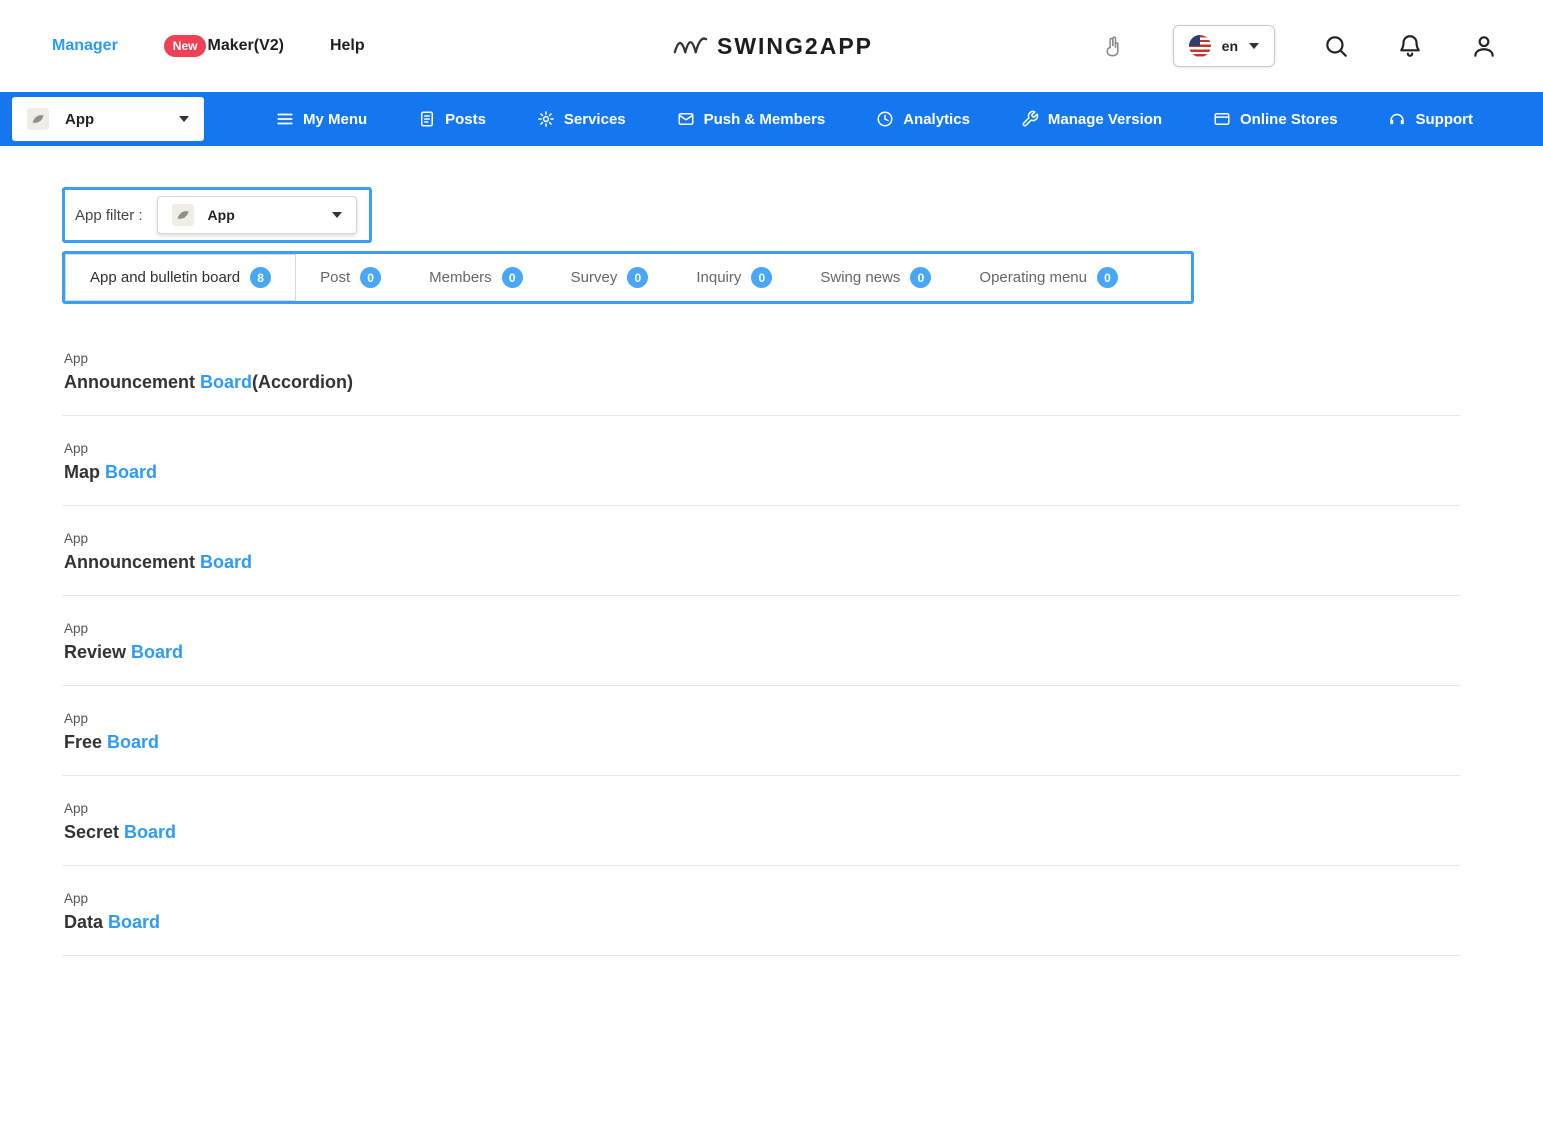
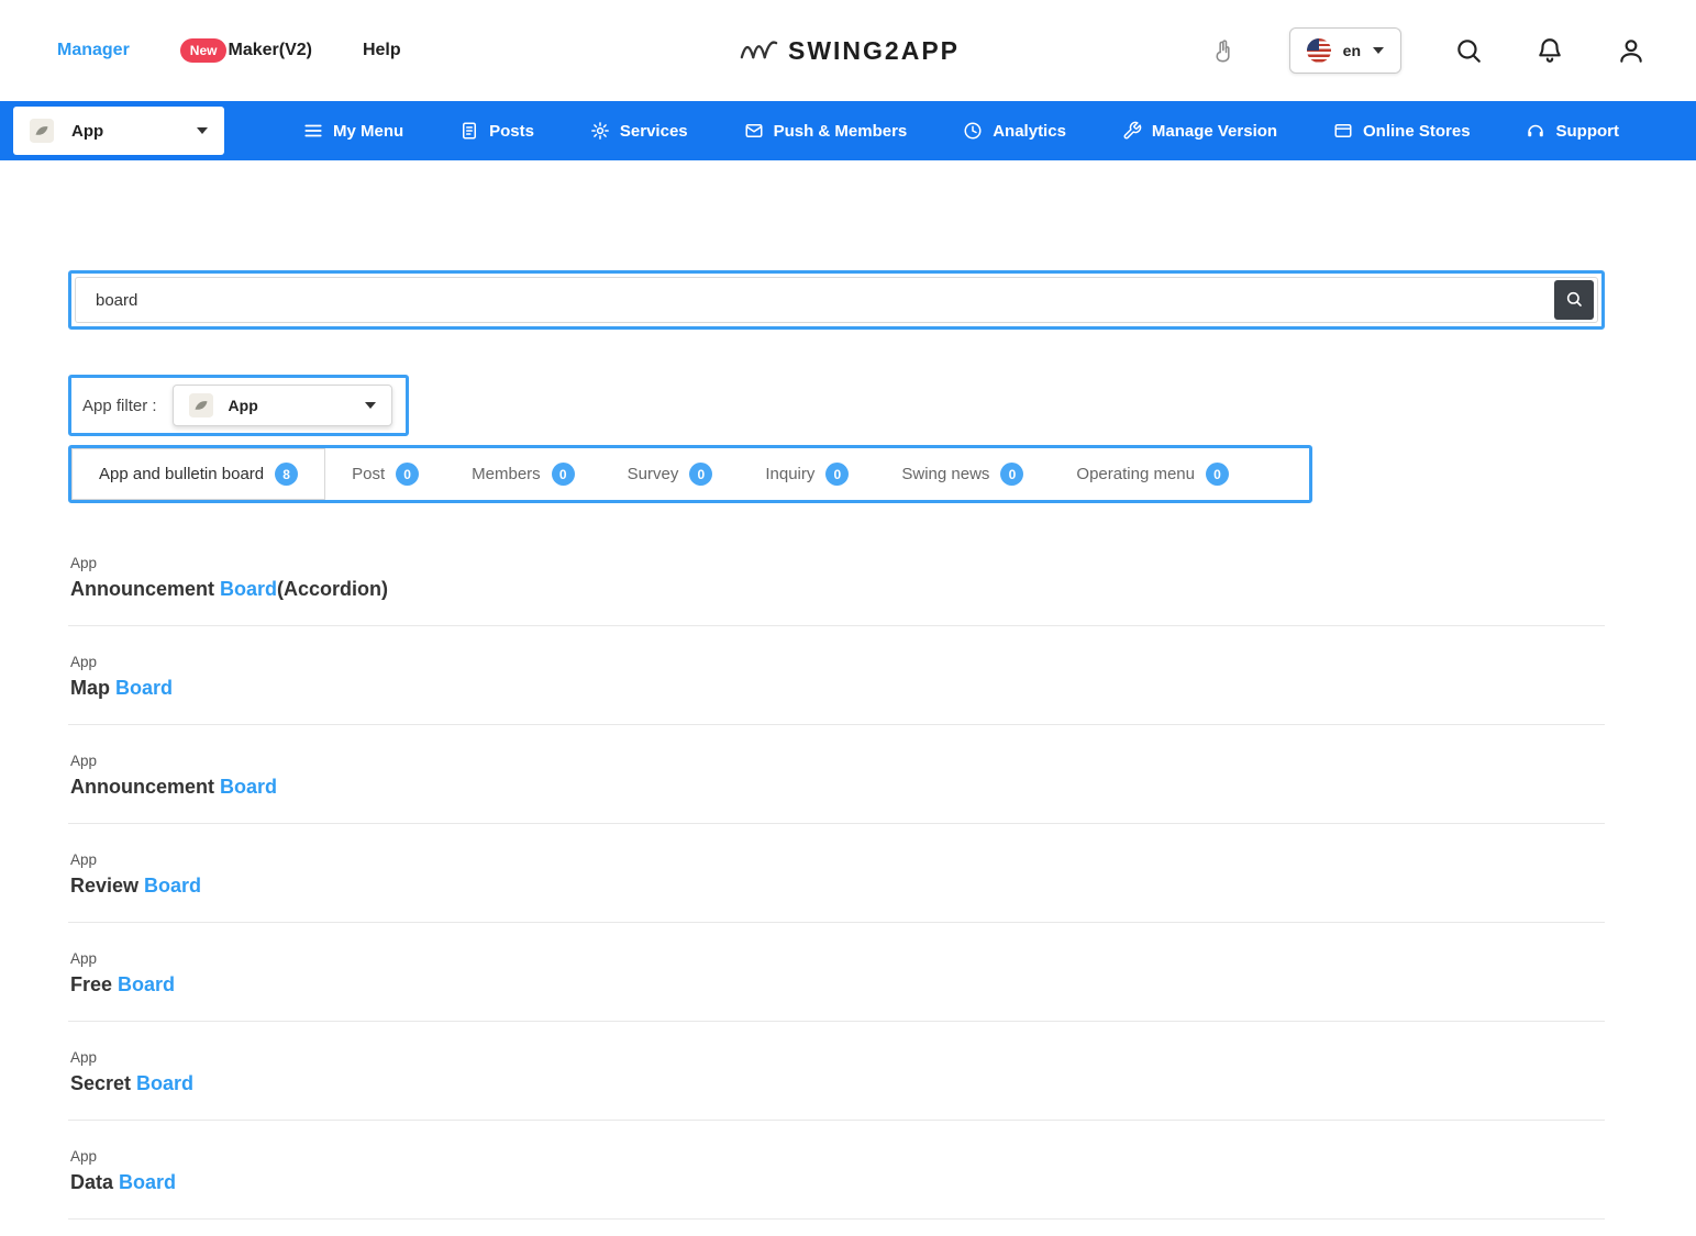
  Manager
  New
  Maker(V2)
  Help
  SWING2APP
  en
  App
  My Menu
  Posts
  Services
  Push & Members
  Analytics
  Manage Version
  Online Stores
  Support
+ board
  App filter :
  App
  App and bulletin board
  8
  Post
  0
  Members
  0
  Survey
  0
  Inquiry
  0
  Swing news
  0
  Operating menu
  0
  App
  Announcement Board(Accordion)
  App
  Map Board
  App
  Announcement Board
  App
  Review Board
  App
  Free Board
  App
  Secret Board
  App
  Data Board
